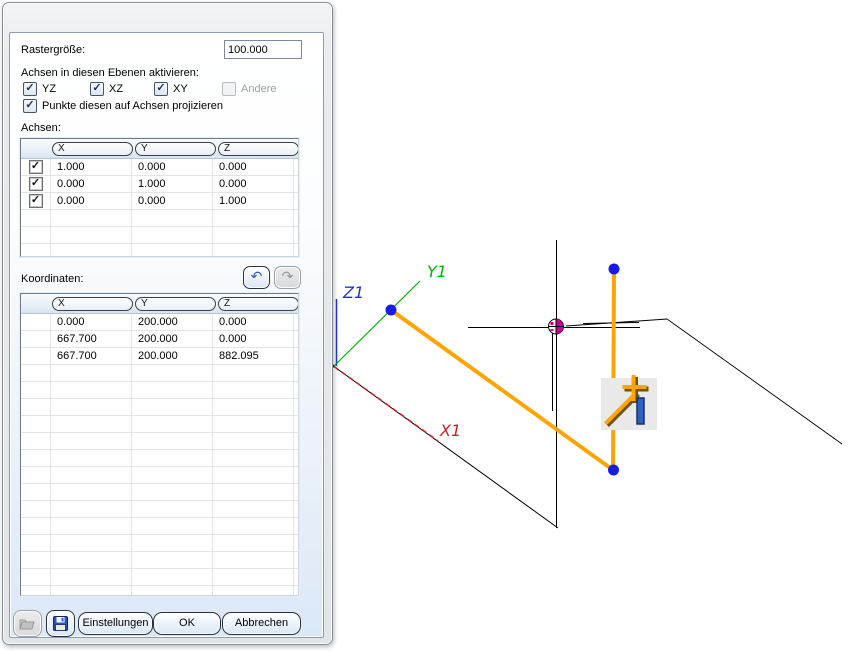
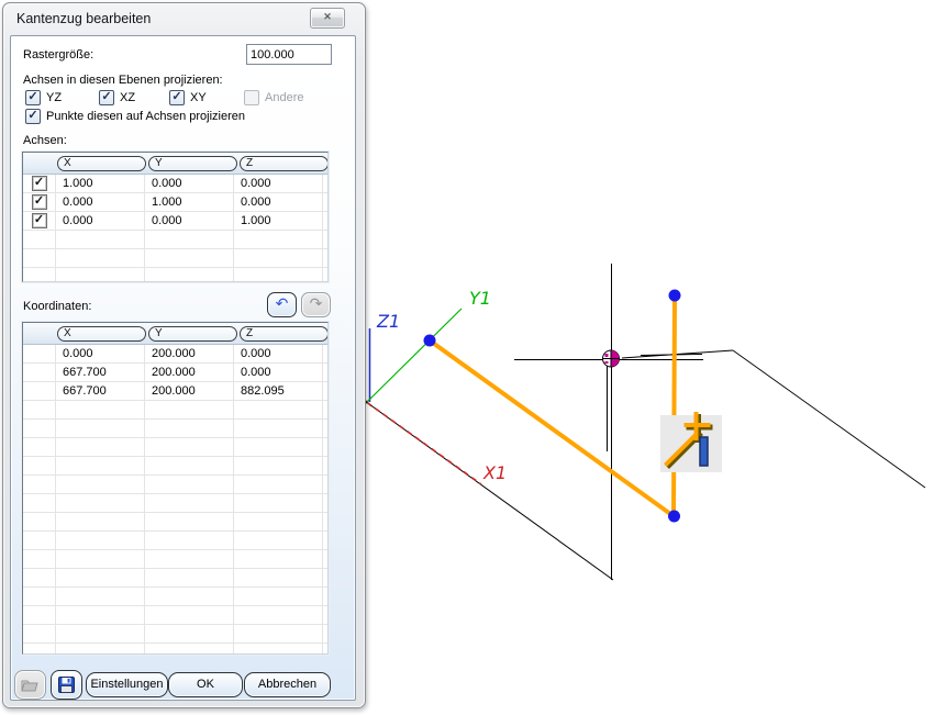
  Z1
  Y1
  X1
+ Kantenzug bearbeiten
+ ✕
  Rastergröße:
  100.000
- Achsen in diesen Ebenen aktivieren:
+ Achsen in diesen Ebenen projizieren:
  ✓
  YZ
  ✓
  XZ
  ✓
  XY
  Andere
  ✓
  Punkte diesen auf Achsen projizieren
  Achsen:
  X
  Y
  Z
  ✓
  1.000
  0.000
  0.000
  ✓
  0.000
  1.000
  0.000
  ✓
  0.000
  0.000
  1.000
  Koordinaten:
  ↶
  ↷
  X
  Y
  Z
  0.000
  200.000
  0.000
  667.700
  200.000
  0.000
  667.700
  200.000
  882.095
  Einstellungen
  OK
  Abbrechen
